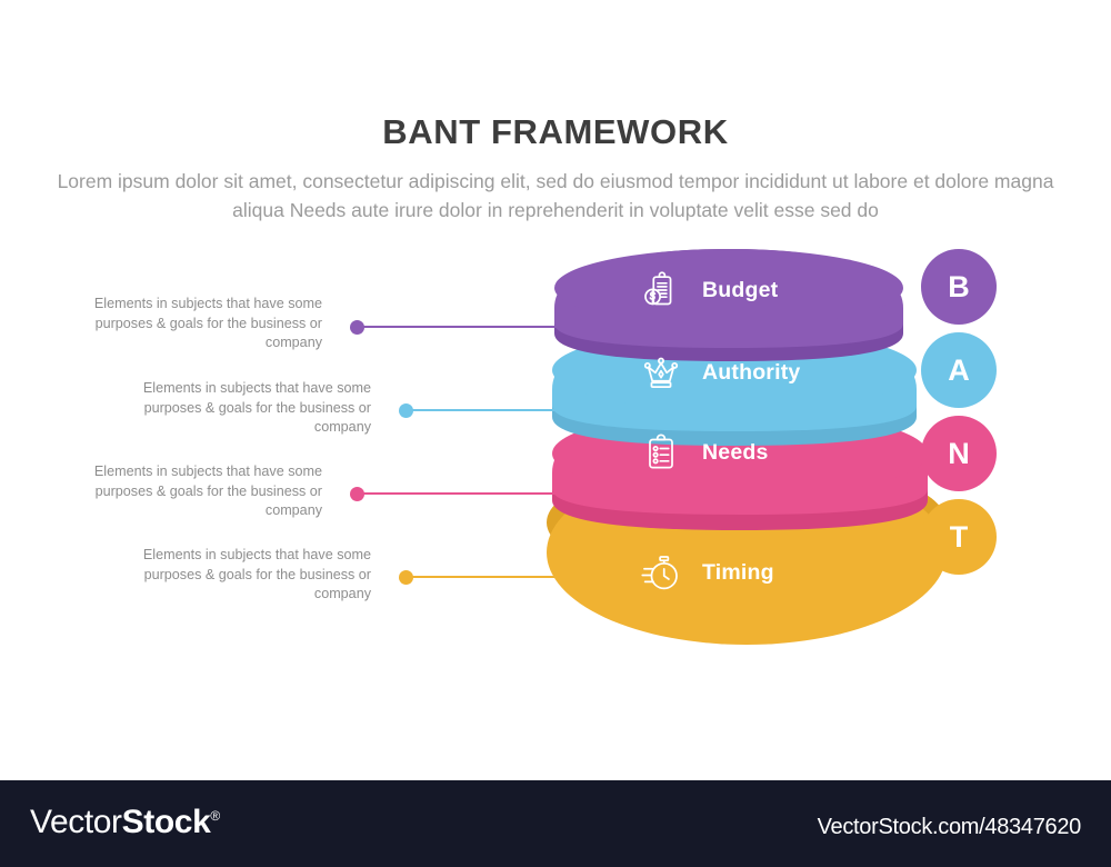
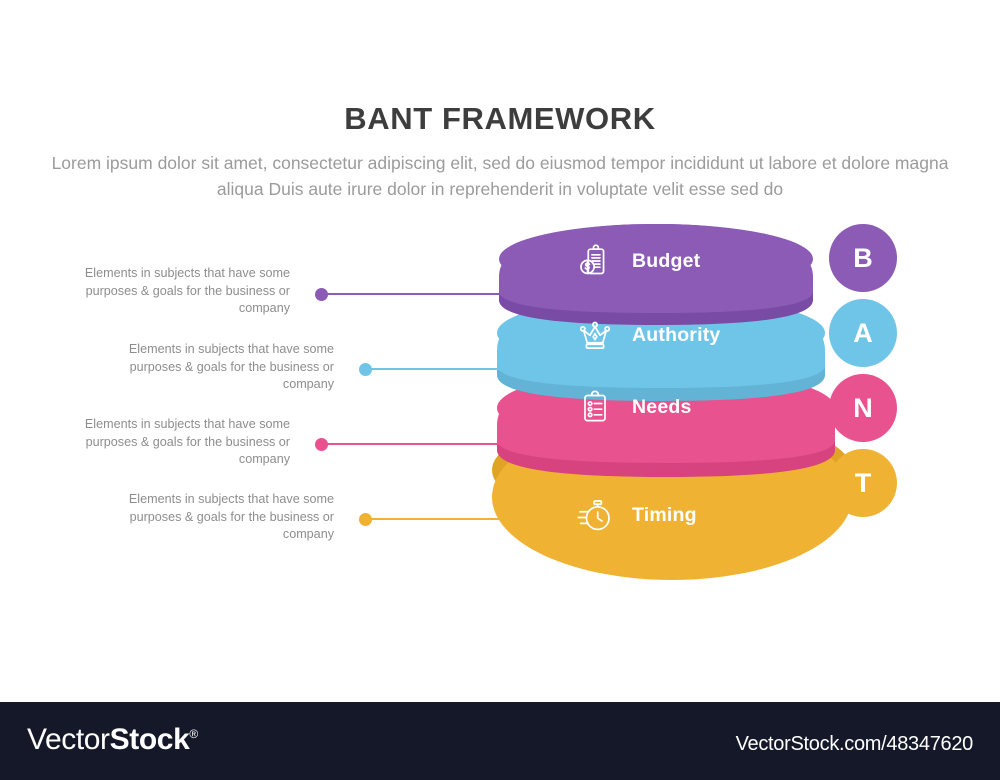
  BANT FRAMEWORK
- Lorem ipsum dolor sit amet, consectetur adipiscing elit, sed do eiusmod tempor incididunt ut labore et dolore magna aliqua Needs aute irure dolor in reprehenderit in voluptate velit esse sed do
+ Lorem ipsum dolor sit amet, consectetur adipiscing elit, sed do eiusmod tempor incididunt ut labore et dolore magna aliqua Duis aute irure dolor in reprehenderit in voluptate velit esse sed do
  B
  A
  N
  T
  Budget
  Authority
  Needs
  Timing
  Elements in subjects that have some purposes & goals for the business or company
  Elements in subjects that have some purposes & goals for the business or company
  Elements in subjects that have some purposes & goals for the business or company
  Elements in subjects that have some purposes & goals for the business or company
  VectorStock®
  VectorStock.com/48347620
